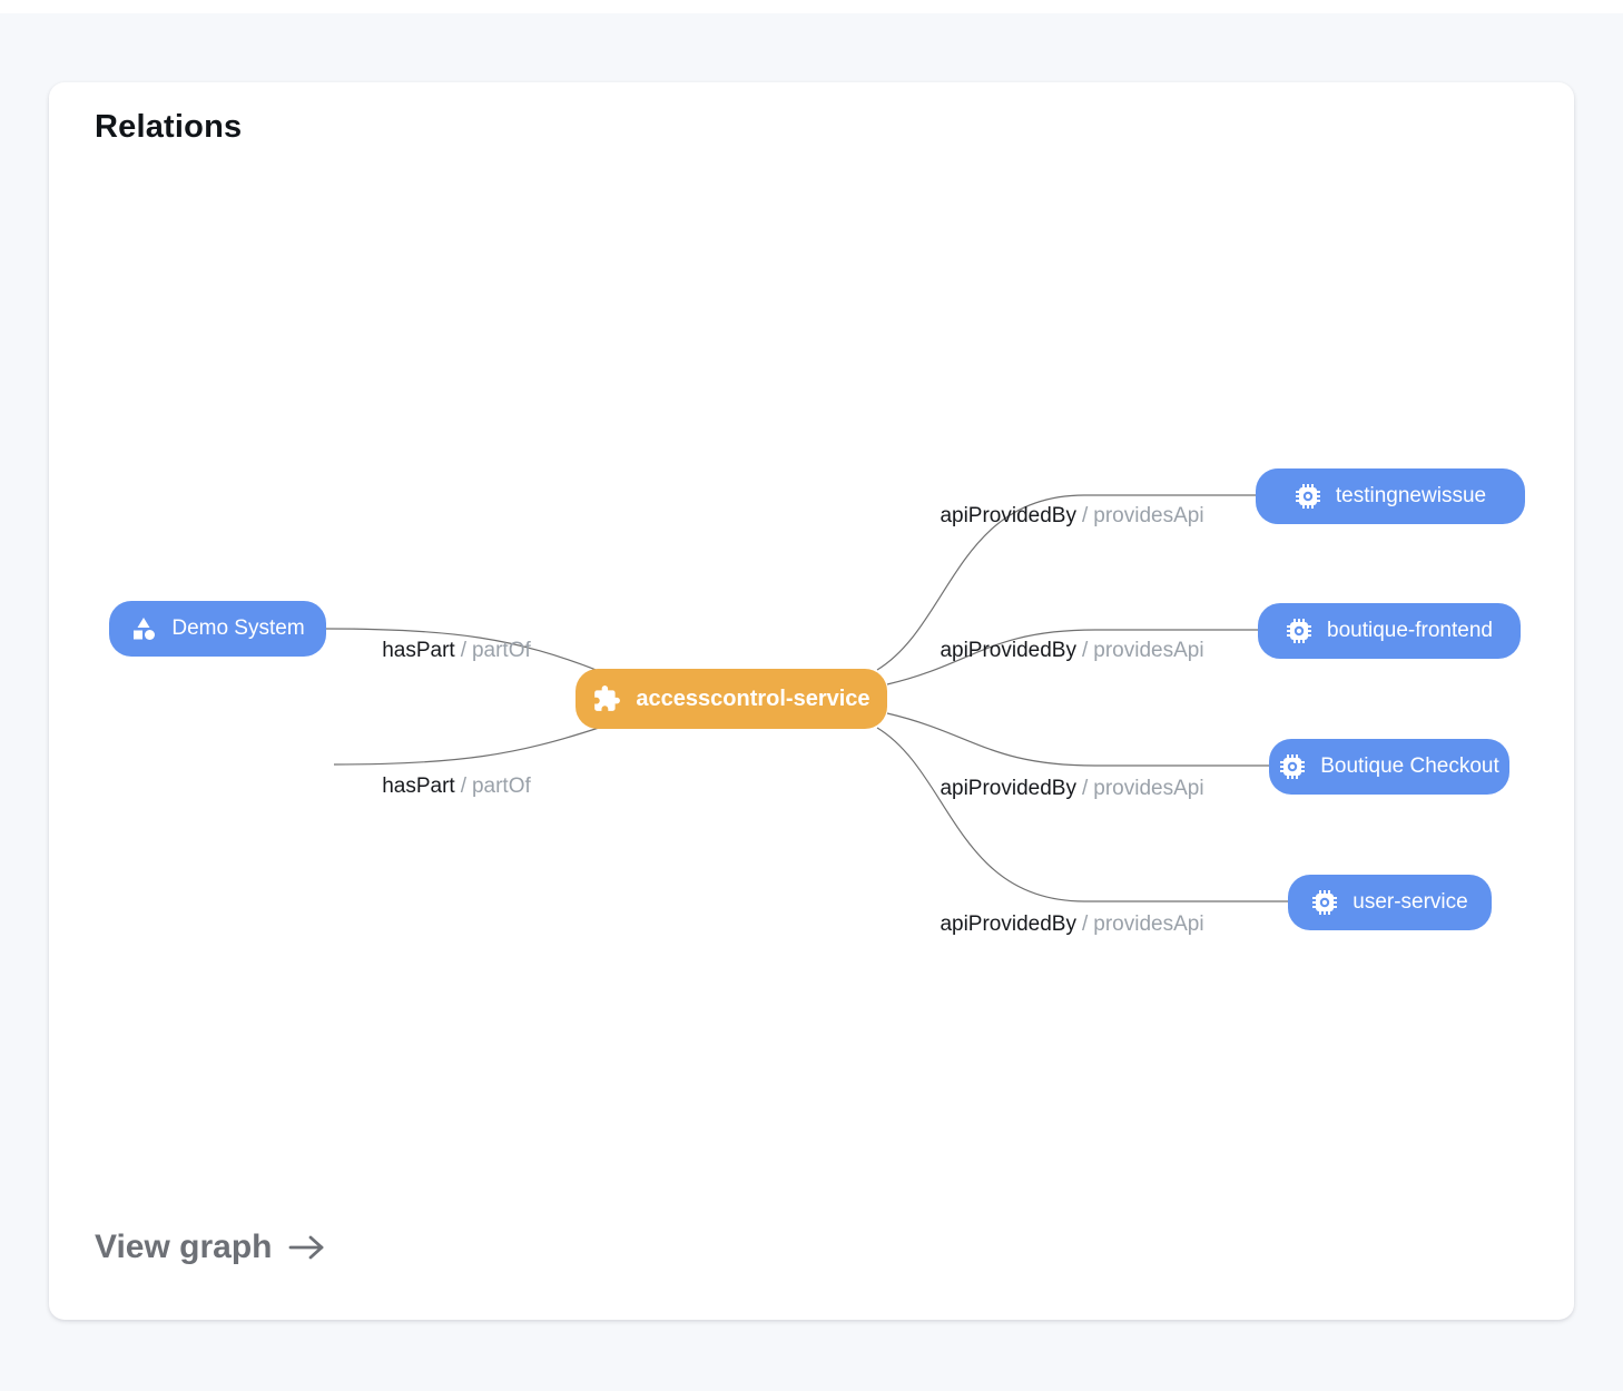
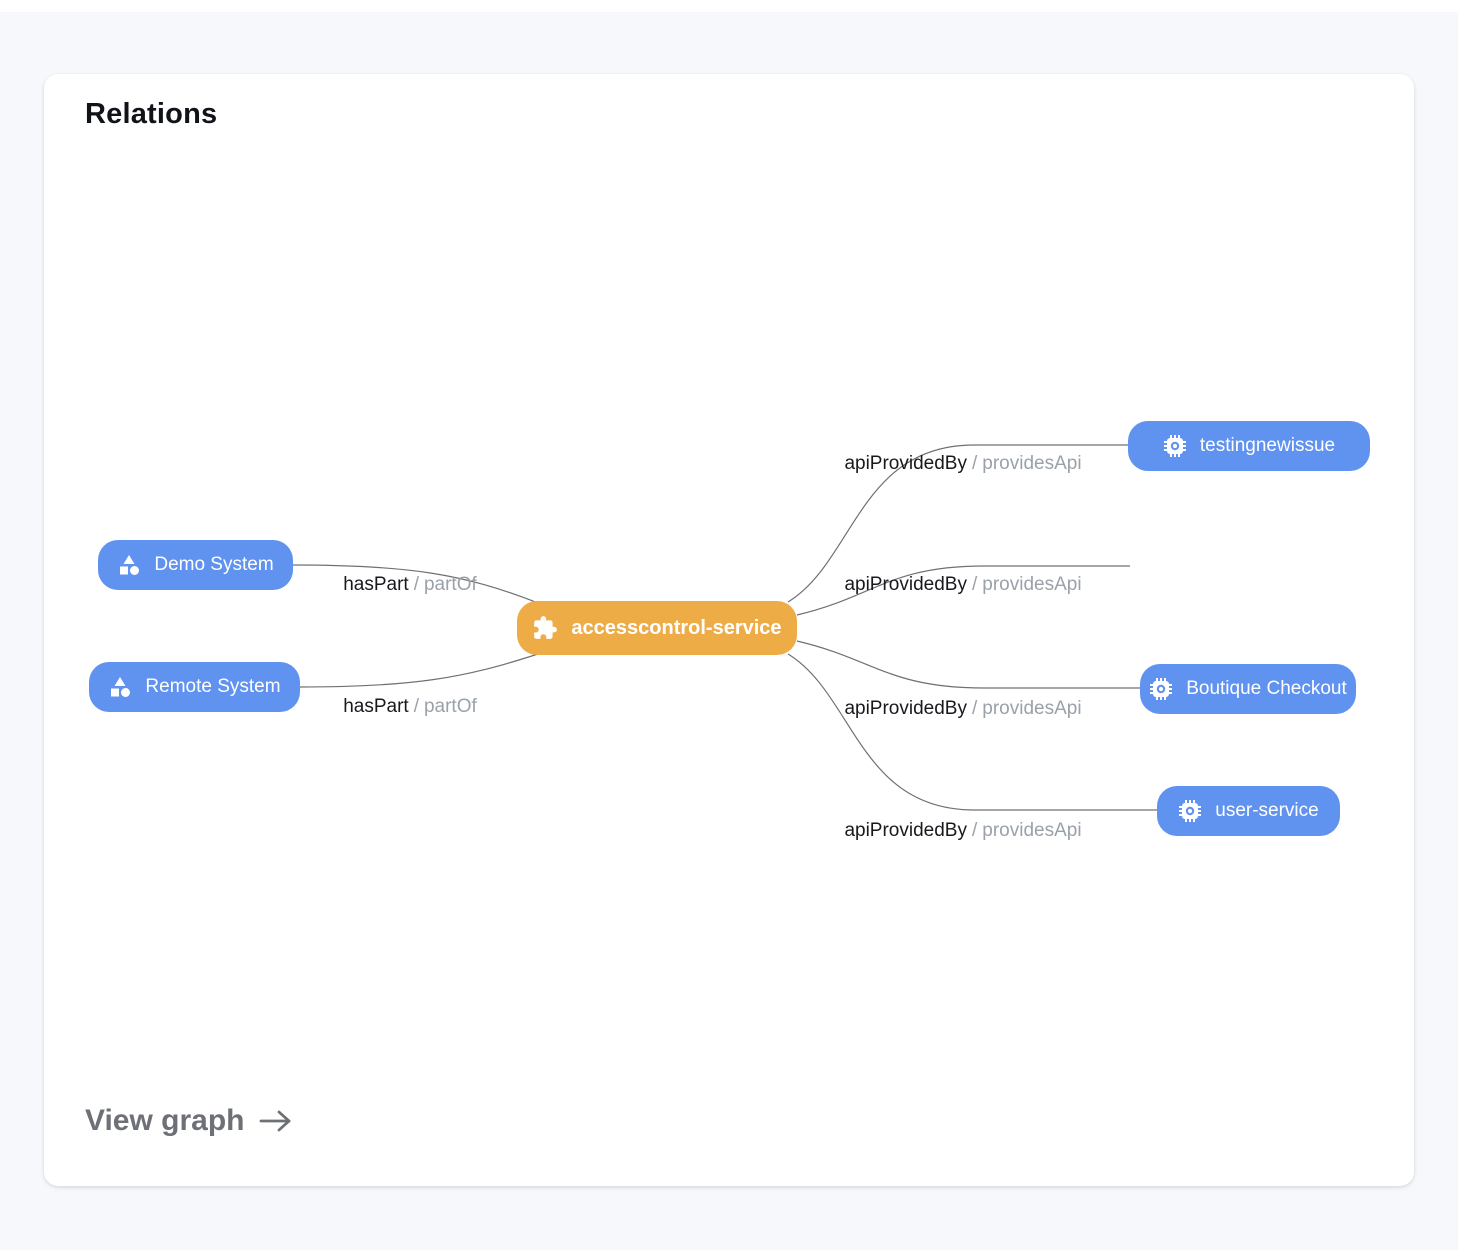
  Relations
  Demo System
+ Remote System
  accesscontrol-service
  testingnewissue
- boutique-frontend
  Boutique Checkout
  user-service
  hasPart / partOf
  hasPart / partOf
  apiProvidedBy / providesApi
  apiProvidedBy / providesApi
  apiProvidedBy / providesApi
  apiProvidedBy / providesApi
  View graph
